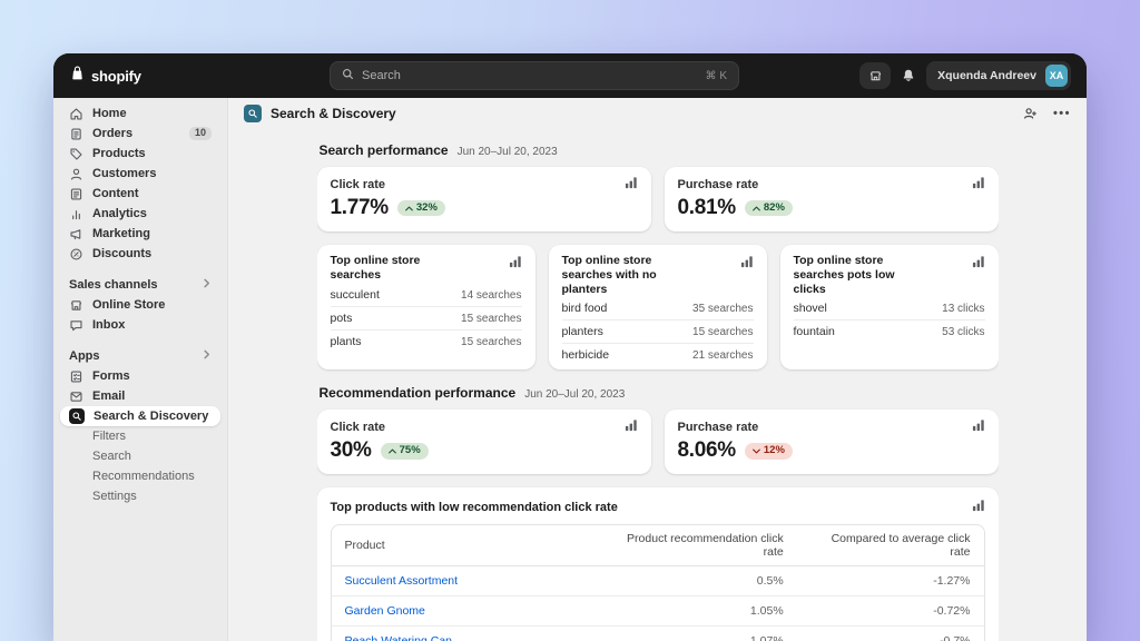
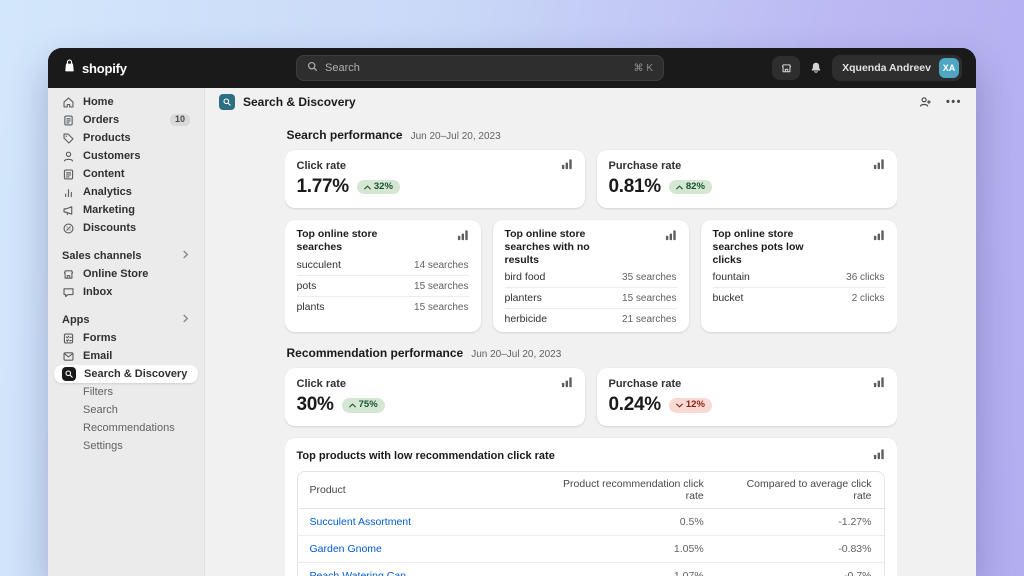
  shopify
  Search
  ⌘ K
  Xquenda Andreev
  XA
  Home
  Orders
  10
  Products
  Customers
  Content
  Analytics
  Marketing
  Discounts
  Sales channels
  Online Store
  Inbox
  Apps
  Forms
  Email
  Search & Discovery
  Filters
  Search
  Recommendations
  Settings
  Search & Discovery
  •••
  Search performance
  Jun 20–Jul 20, 2023
  Click rate
  1.77%
  32%
  Purchase rate
  0.81%
  82%
  Top online store searches
  succulent
  14 searches
  pots
  15 searches
  plants
  15 searches
- Top online store searches with no planters
+ Top online store searches with no results
  bird food
  35 searches
  planters
  15 searches
  herbicide
  21 searches
  Top online store searches pots low clicks
- shovel
- 13 clicks
  fountain
- 53 clicks
+ 36 clicks
+ bucket
+ 2 clicks
  Recommendation performance
  Jun 20–Jul 20, 2023
  Click rate
  30%
  75%
  Purchase rate
- 8.06%
+ 0.24%
  12%
  Top products with low recommendation click rate
  Product	Product recommendation click rate	Compared to average click rate
  Succulent Assortment	0.5%	-1.27%
- Garden Gnome	1.05%	-0.72%
+ Garden Gnome	1.05%	-0.83%
